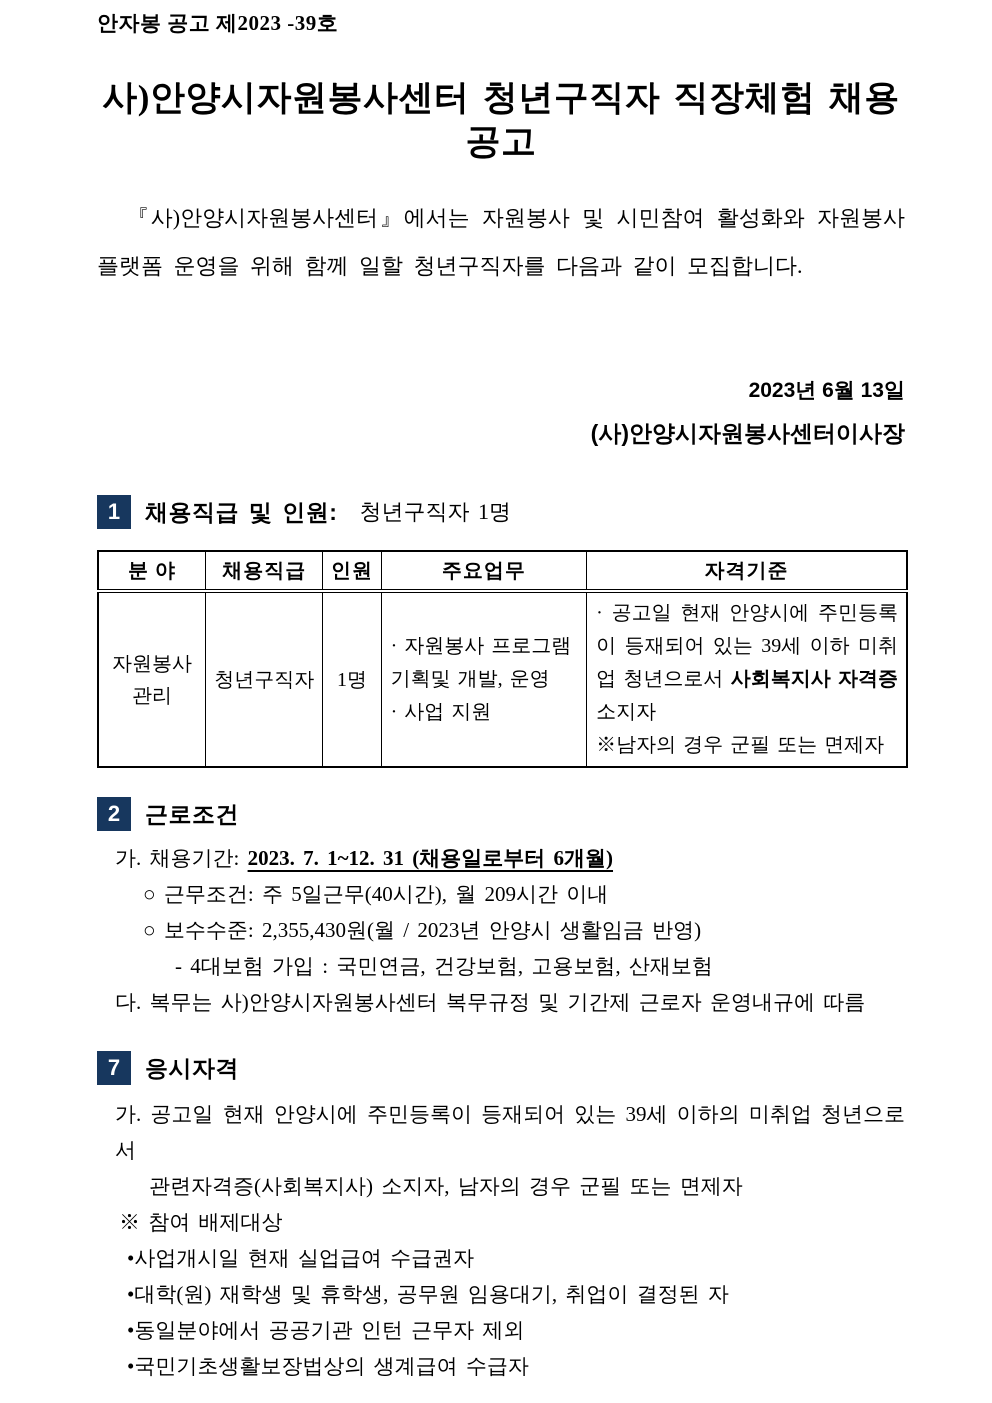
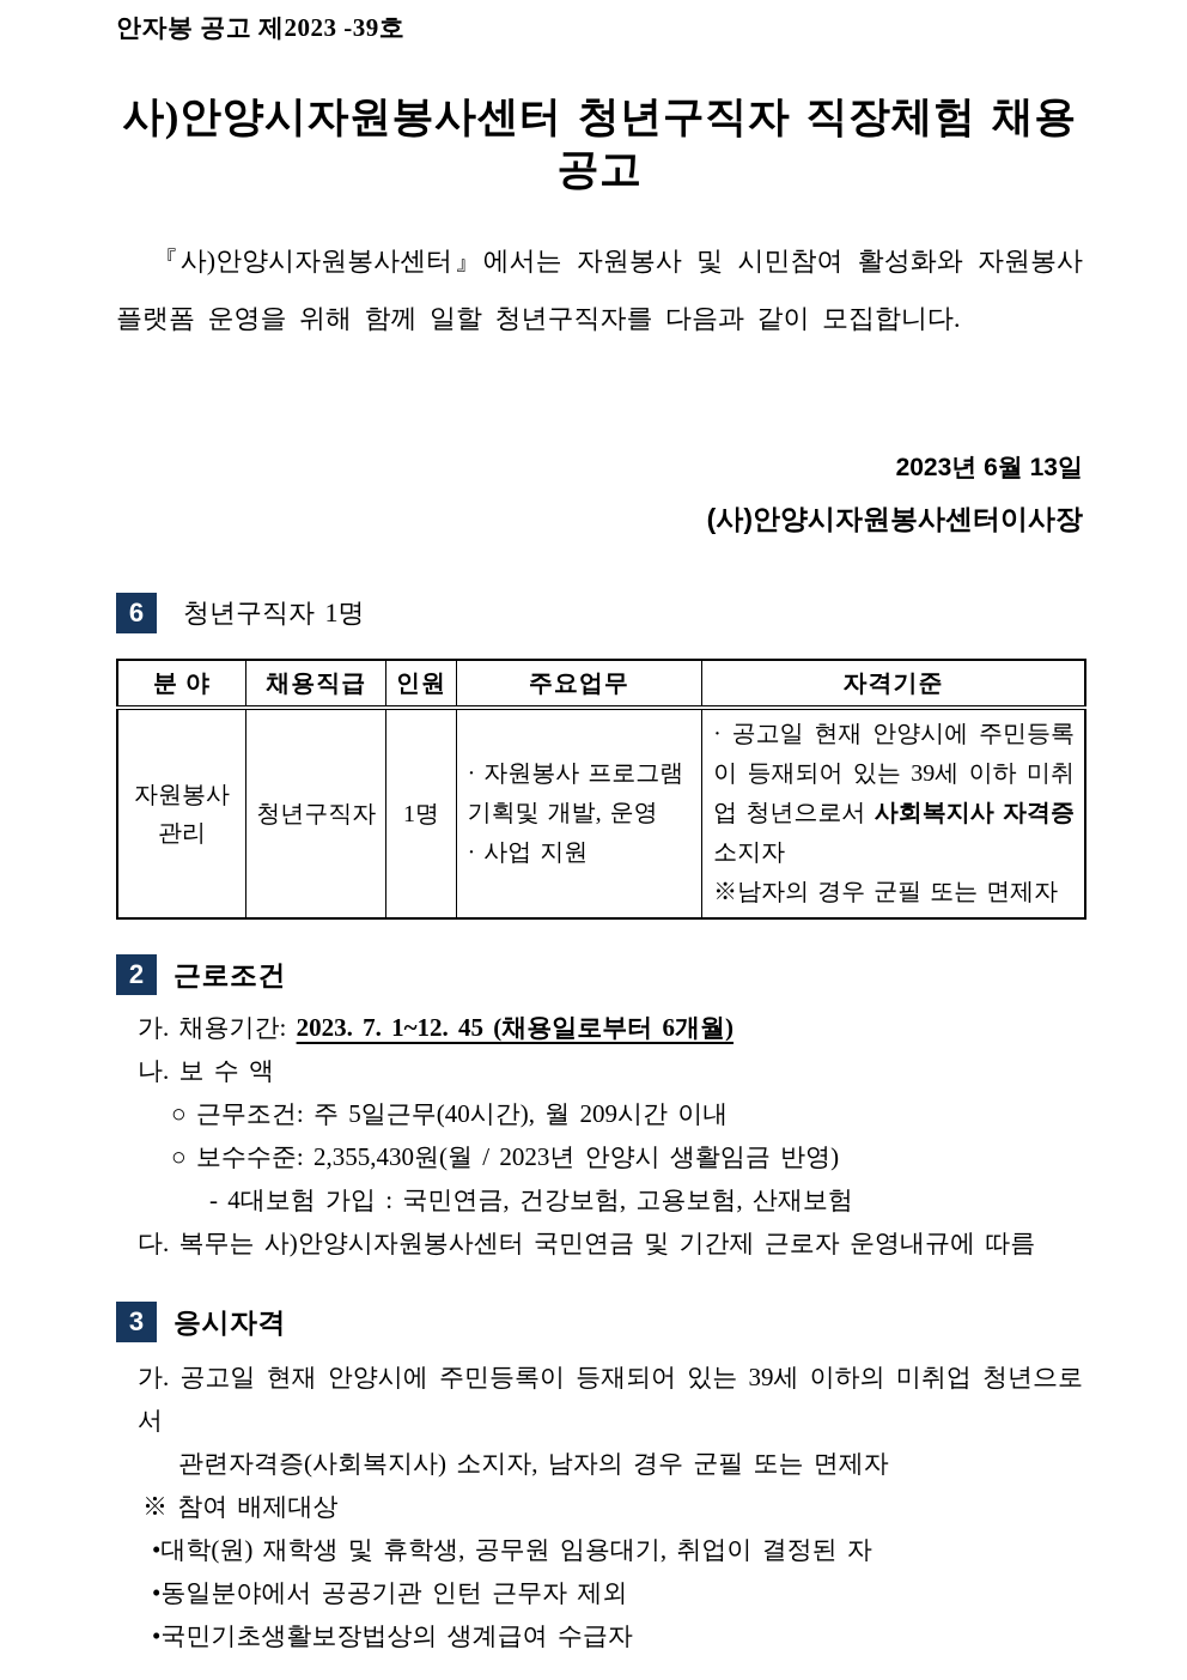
  안자봉 공고 제2023 -39호
  사)안양시자원봉사센터 청년구직자 직장체험 채용공고
  『사)안양시자원봉사센터』에서는 자원봉사 및 시민참여 활성화와 자원봉사
  플랫폼 운영을 위해 함께 일할 청년구직자를 다음과 같이 모집합니다.
  2023년 6월 13일
  (사)안양시자원봉사센터이사장
- 1
+ 6
- 채용직급 및 인원:
  청년구직자 1명
  분 야	채용직급	인원	주요업무	자격기준
  자원봉사 관리	청년구직자	1명	· 자원봉사 프로그램 기획및 개발, 운영 · 사업 지원	· 공고일 현재 안양시에 주민등록이 등재되어 있는 39세 이하 미취업 청년으로서 사회복지사 자격증 소지자 ※남자의 경우 군필 또는 면제자
  2
  근로조건
- 가. 채용기간: 2023. 7. 1~12. 31 (채용일로부터 6개월)
+ 가. 채용기간: 2023. 7. 1~12. 45 (채용일로부터 6개월)
+ 나. 보 수 액
  ○ 근무조건: 주 5일근무(40시간), 월 209시간 이내
  ○ 보수수준: 2,355,430원(월 / 2023년 안양시 생활임금 반영)
  - 4대보험 가입 : 국민연금, 건강보험, 고용보험, 산재보험
- 다. 복무는 사)안양시자원봉사센터 복무규정 및 기간제 근로자 운영내규에 따름
+ 다. 복무는 사)안양시자원봉사센터 국민연금 및 기간제 근로자 운영내규에 따름
- 7
+ 3
  응시자격
  가. 공고일 현재 안양시에 주민등록이 등재되어 있는 39세 이하의 미취업 청년으로서
  관련자격증(사회복지사) 소지자, 남자의 경우 군필 또는 면제자
  ※ 참여 배제대상
- •사업개시일 현재 실업급여 수급권자
  •대학(원) 재학생 및 휴학생, 공무원 임용대기, 취업이 결정된 자
  •동일분야에서 공공기관 인턴 근무자 제외
  •국민기초생활보장법상의 생계급여 수급자
